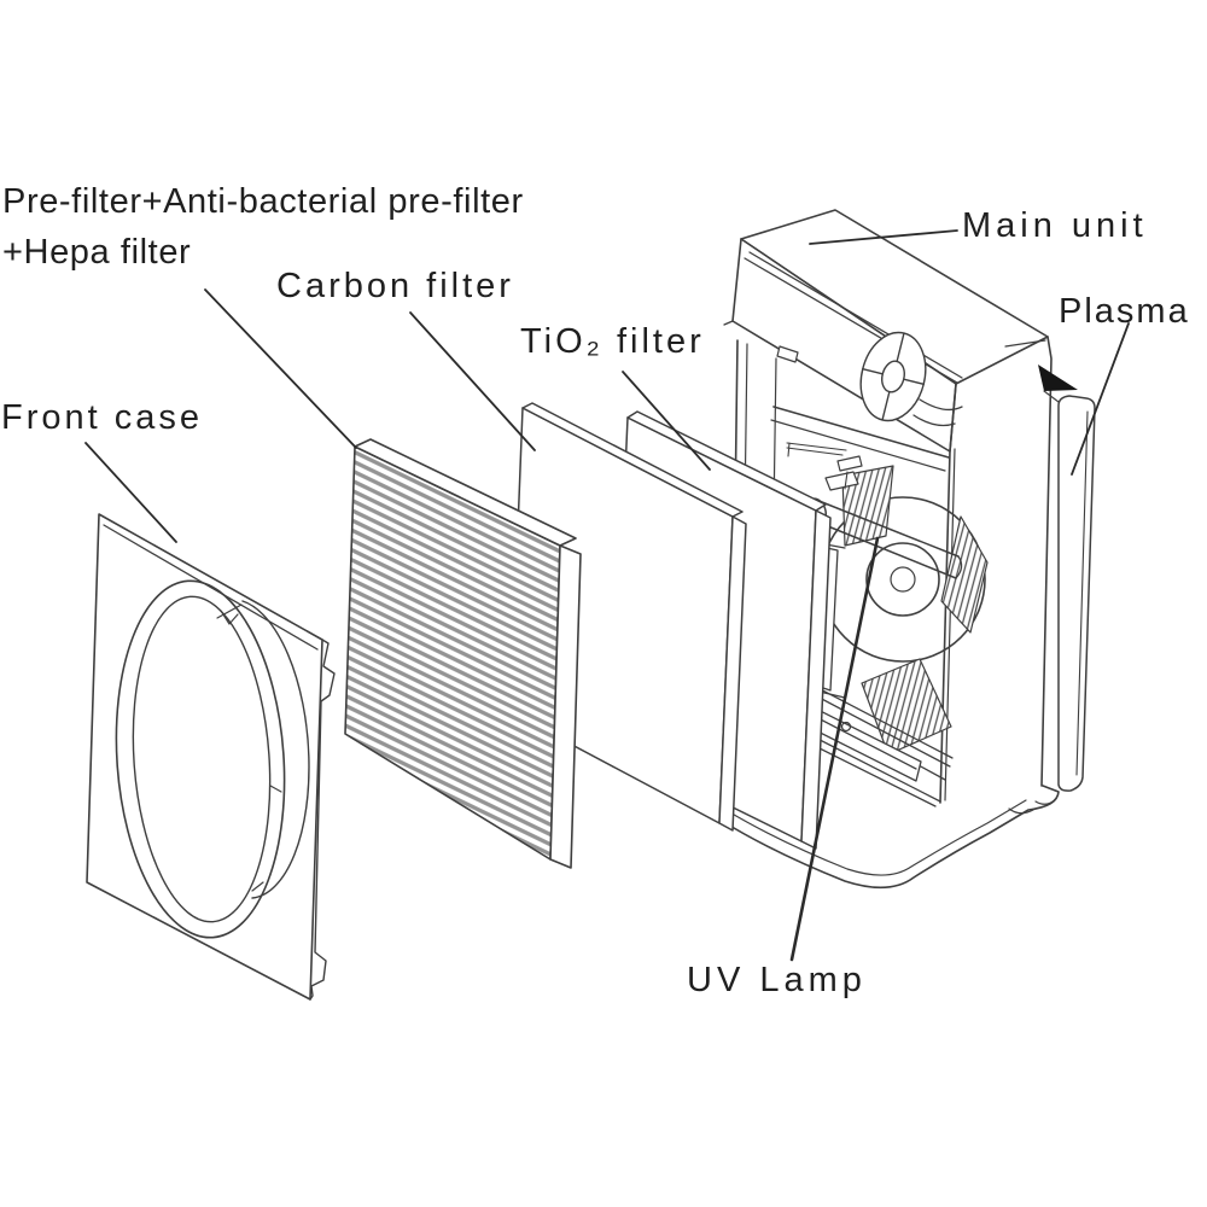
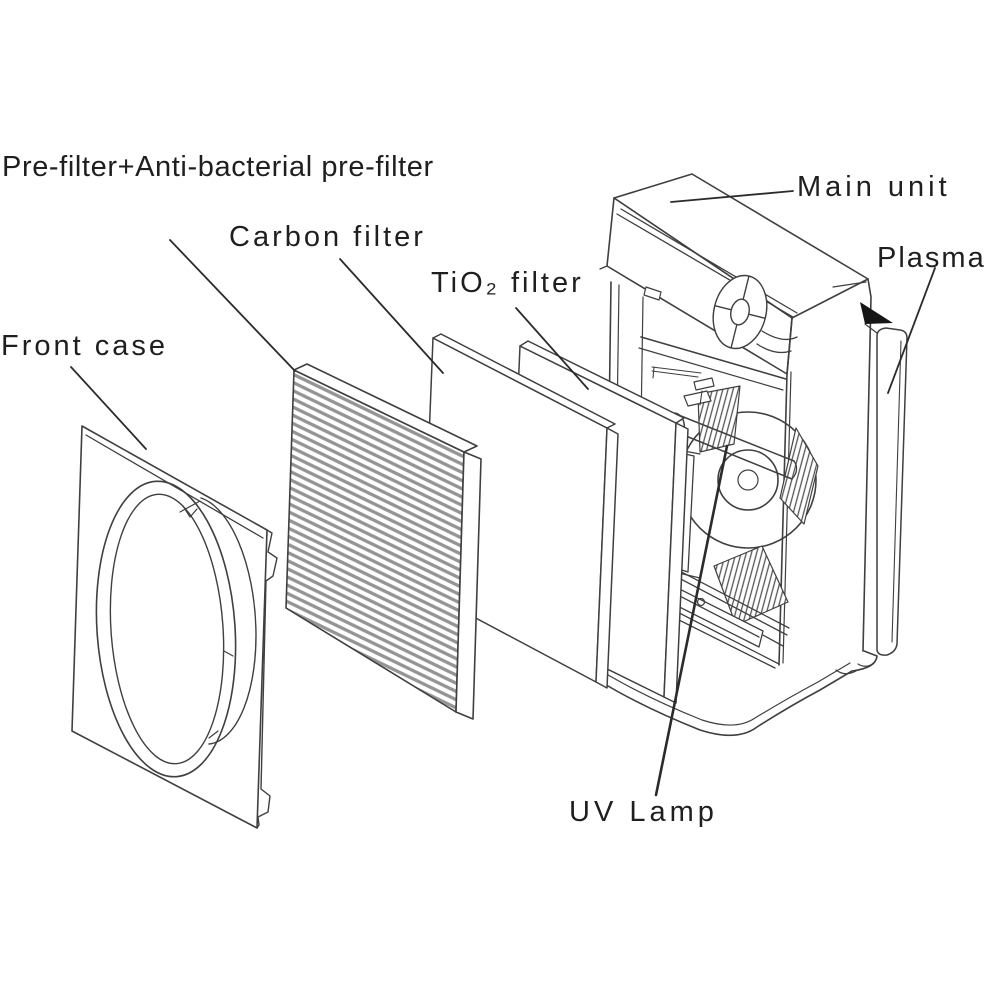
  Pre-filter+Anti-bacterial pre-filter
- +Hepa filter
  Carbon filter
  TiO₂ filter
  Main unit
  Plasma
  Front case
  UV Lamp
